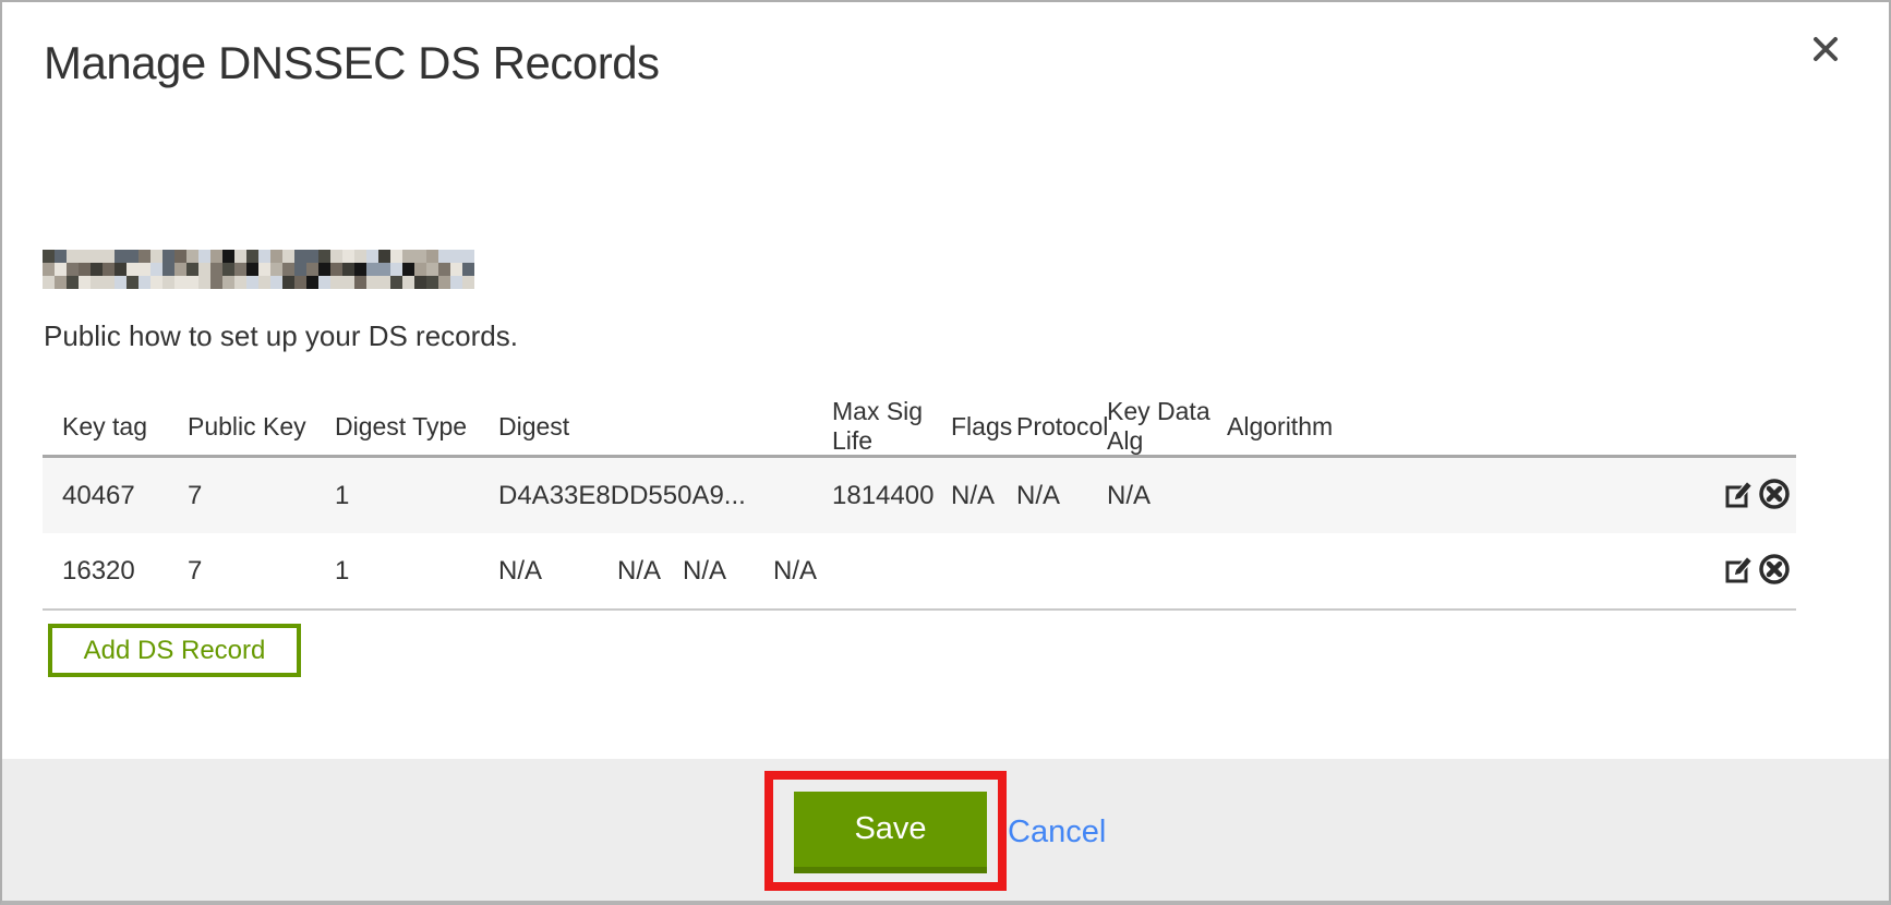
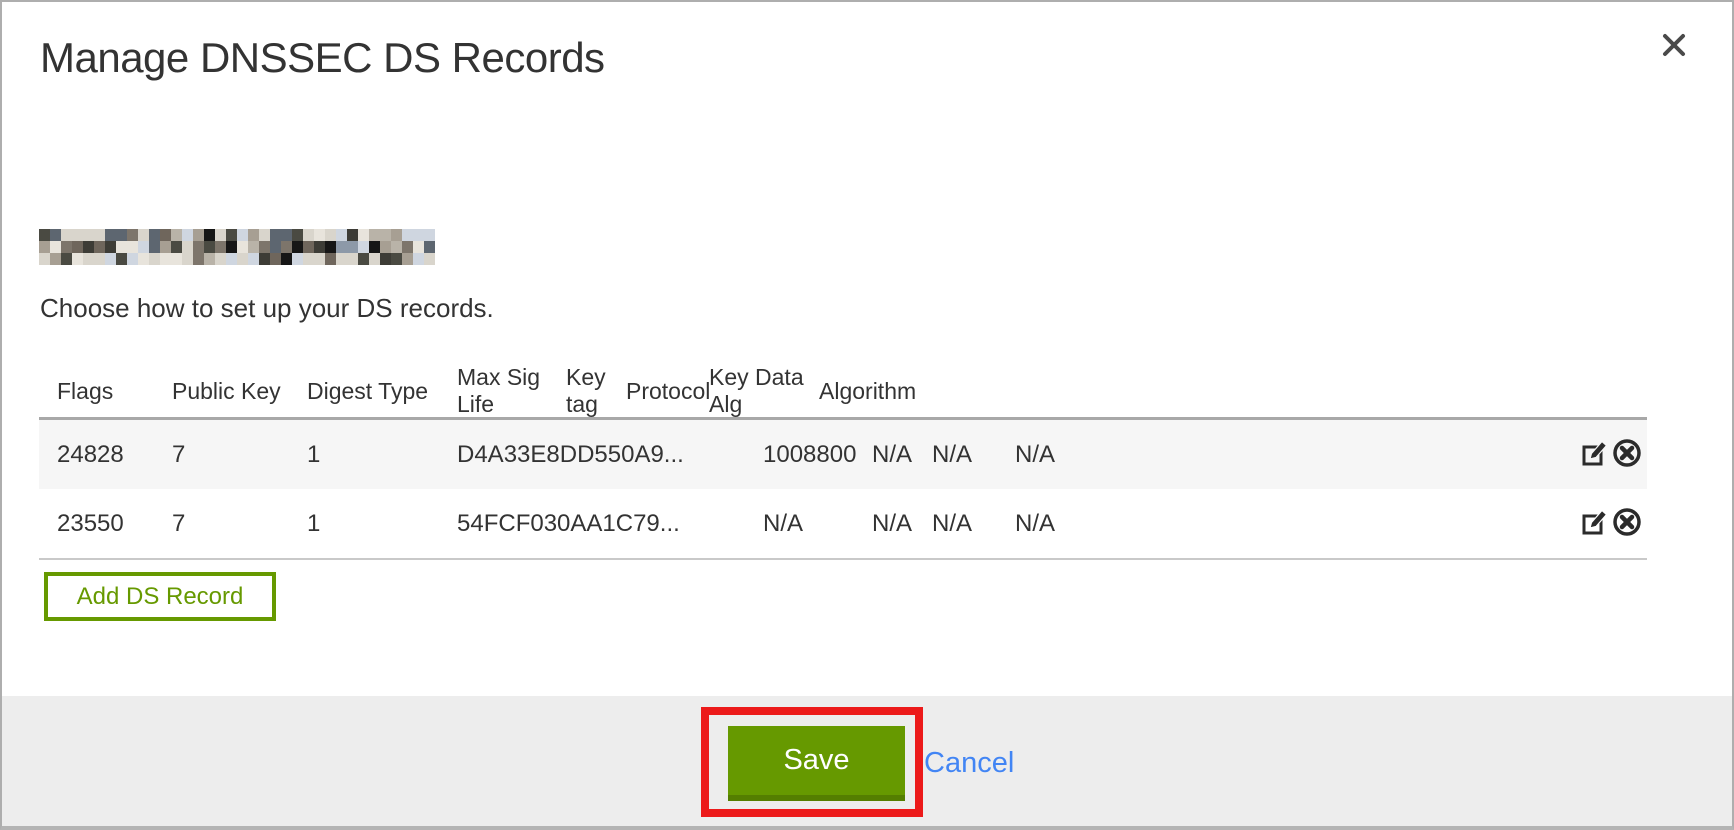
  Manage DNSSEC DS Records
- Public how to set up your DS records.
+ Choose how to set up your DS records.
- Key tag
+ Flags
  Public Key
  Digest Type
- Digest
  Max Sig Life
- Flags
+ Key tag
  Protocol
  Key Data Alg
  Algorithm
- 40467
+ 24828
  7
  1
  D4A33E8DD550A9...
- 1814400
+ 1008800
  N/A
  N/A
  N/A
- 16320
+ 23550
  7
  1
+ 54FCF030AA1C79...
  N/A
  N/A
  N/A
  N/A
  Add DS Record
  Save
  Cancel
